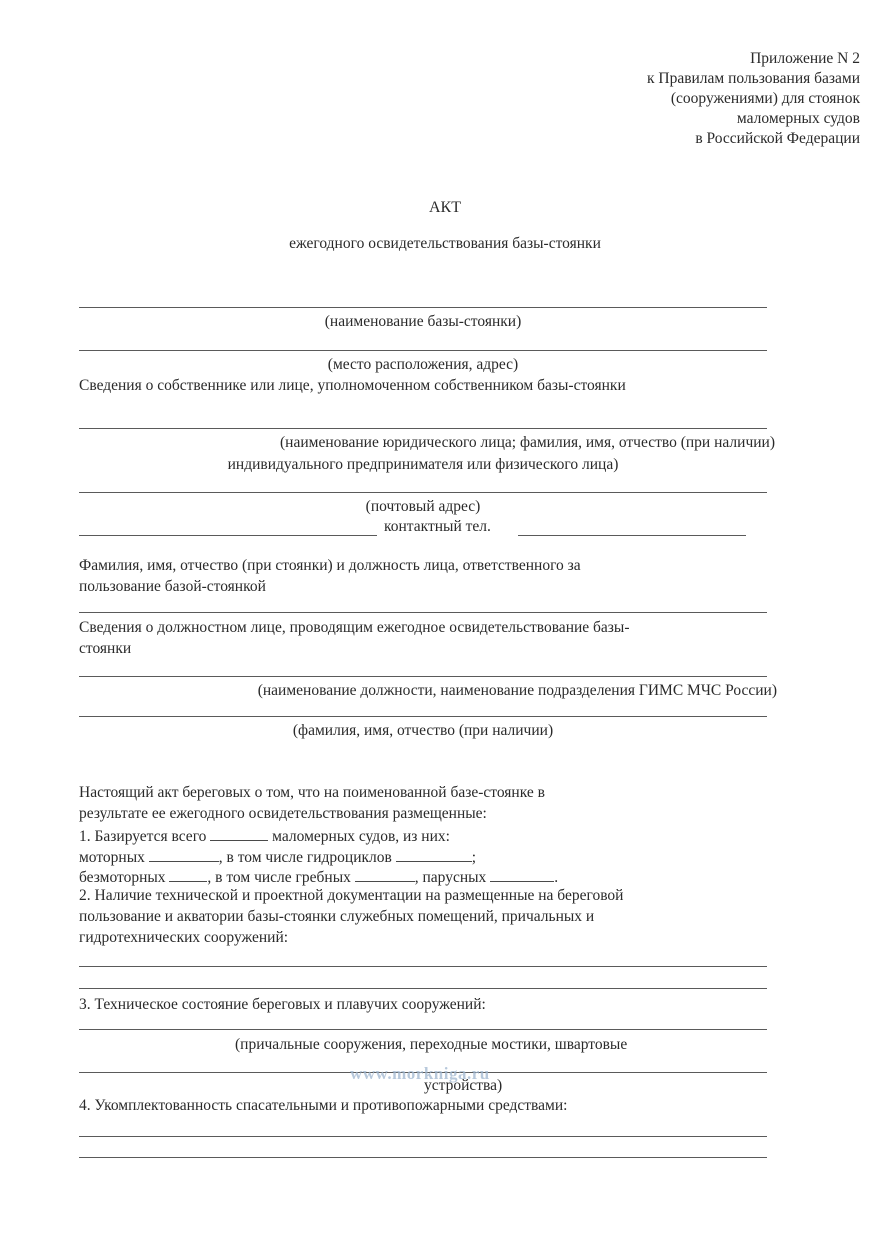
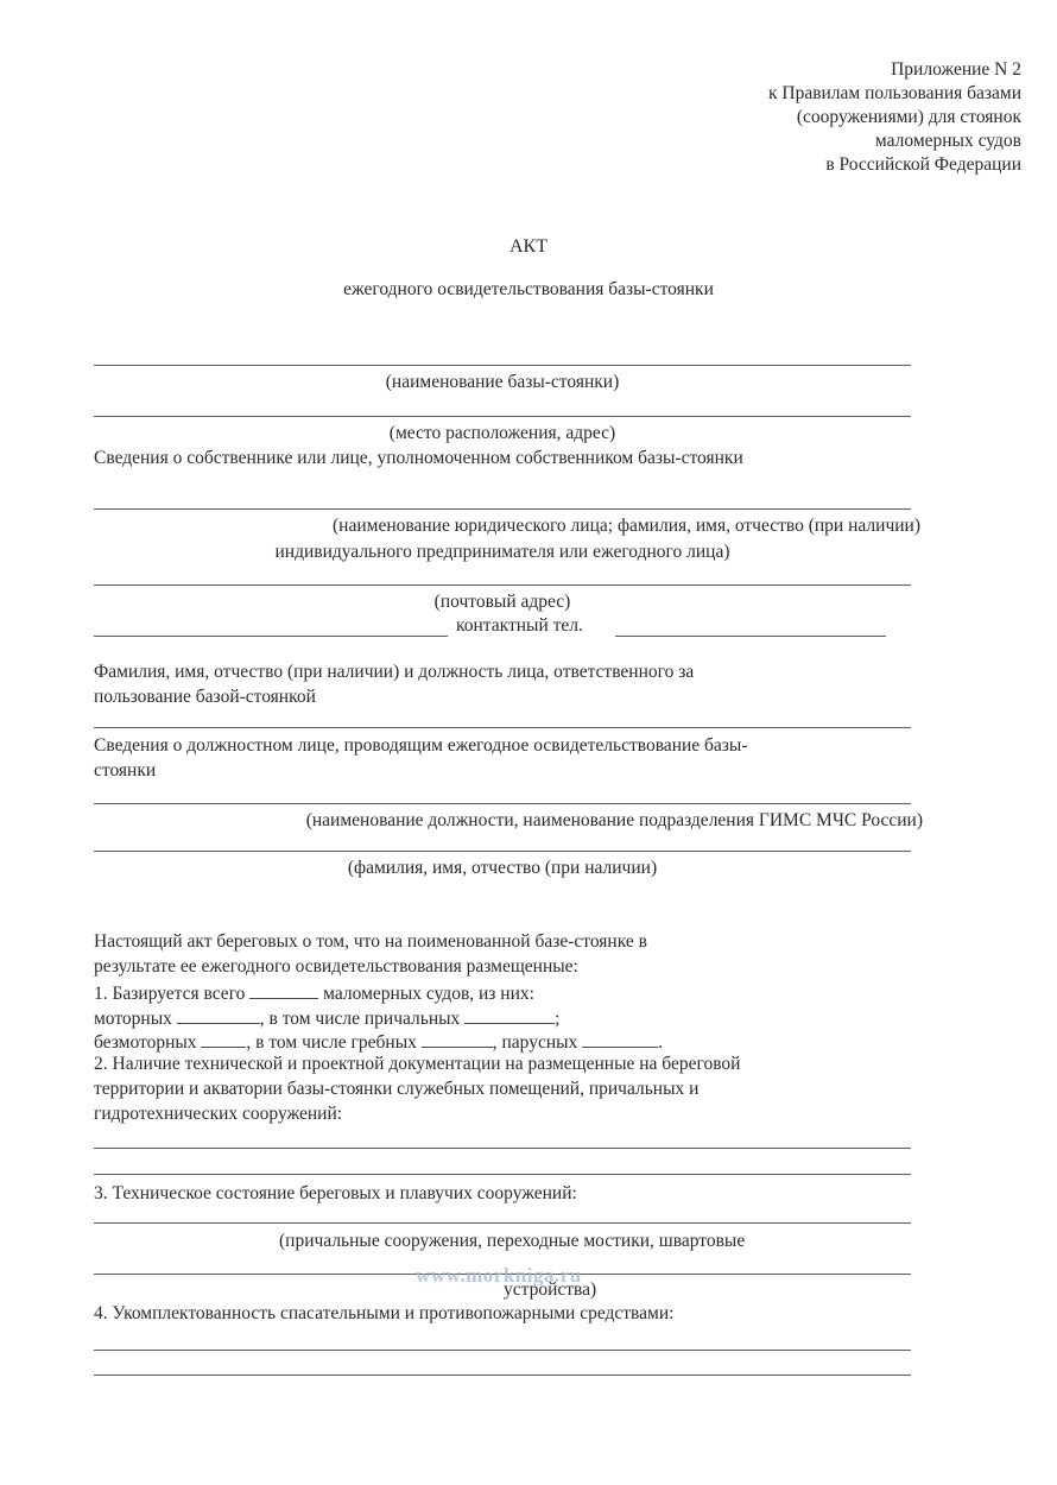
  Приложение N 2
  к Правилам пользования базами
  (сооружениями) для стоянок
  маломерных судов
  в Российской Федерации
  АКТ
  ежегодного освидетельствования базы-стоянки
  (наименование базы-стоянки)
  (место расположения, адрес)
  Сведения о собственнике или лице, уполномоченном собственником базы-стоянки
  (наименование юридического лица; фамилия, имя, отчество (при наличии)
- индивидуального предпринимателя или физического лица)
+ индивидуального предпринимателя или ежегодного лица)
  (почтовый адрес)
  контактный тел.
- Фамилия, имя, отчество (при стоянки) и должность лица, ответственного за
+ Фамилия, имя, отчество (при наличии) и должность лица, ответственного за
  пользование базой-стоянкой
  Сведения о должностном лице, проводящим ежегодное освидетельствование базы-
  стоянки
  (наименование должности, наименование подразделения ГИМС МЧС России)
  (фамилия, имя, отчество (при наличии)
  Настоящий акт береговых о том, что на поименованной базе-стоянке в
  результате ее ежегодного освидетельствования размещенные:
  1. Базируется всего маломерных судов, из них:
- моторных , в том числе гидроциклов ;
+ моторных , в том числе причальных ;
  безмоторных , в том числе гребных , парусных .
  2. Наличие технической и проектной документации на размещенные на береговой
- пользование и акватории базы-стоянки служебных помещений, причальных и
+ территории и акватории базы-стоянки служебных помещений, причальных и
  гидротехнических сооружений:
  3. Техническое состояние береговых и плавучих сооружений:
  (причальные сооружения, переходные мостики, швартовые
  www.morkniga.ru
  устройства)
  4. Укомплектованность спасательными и противопожарными средствами:
